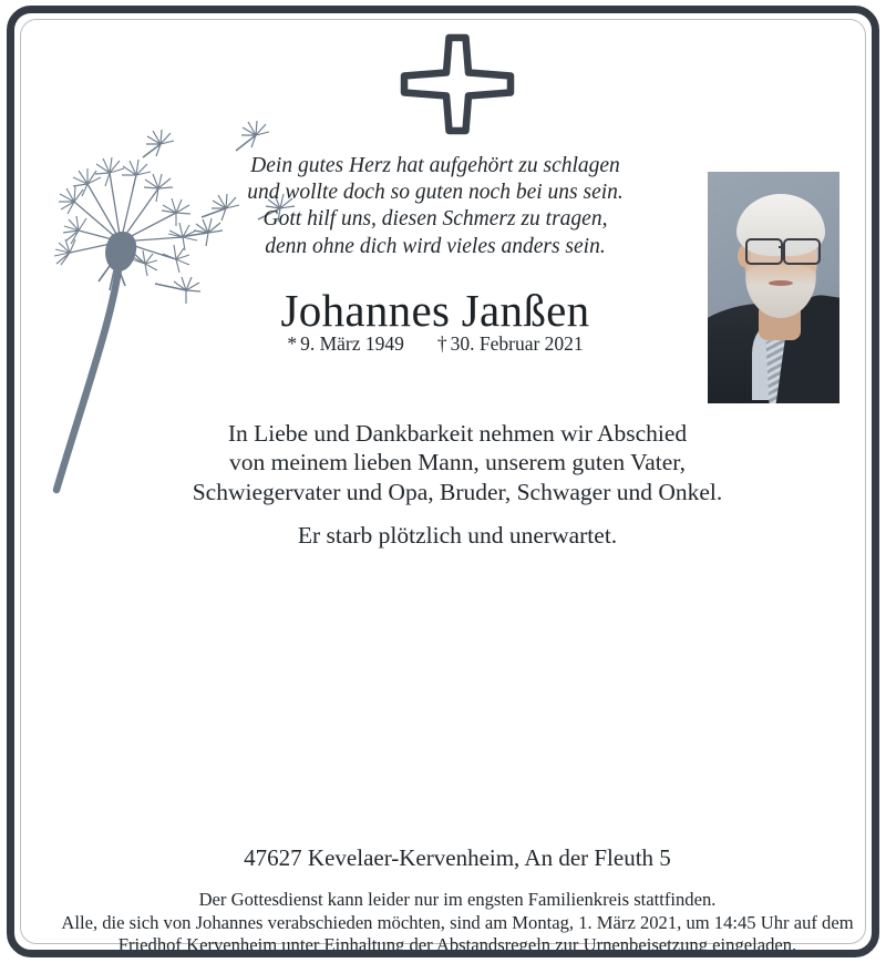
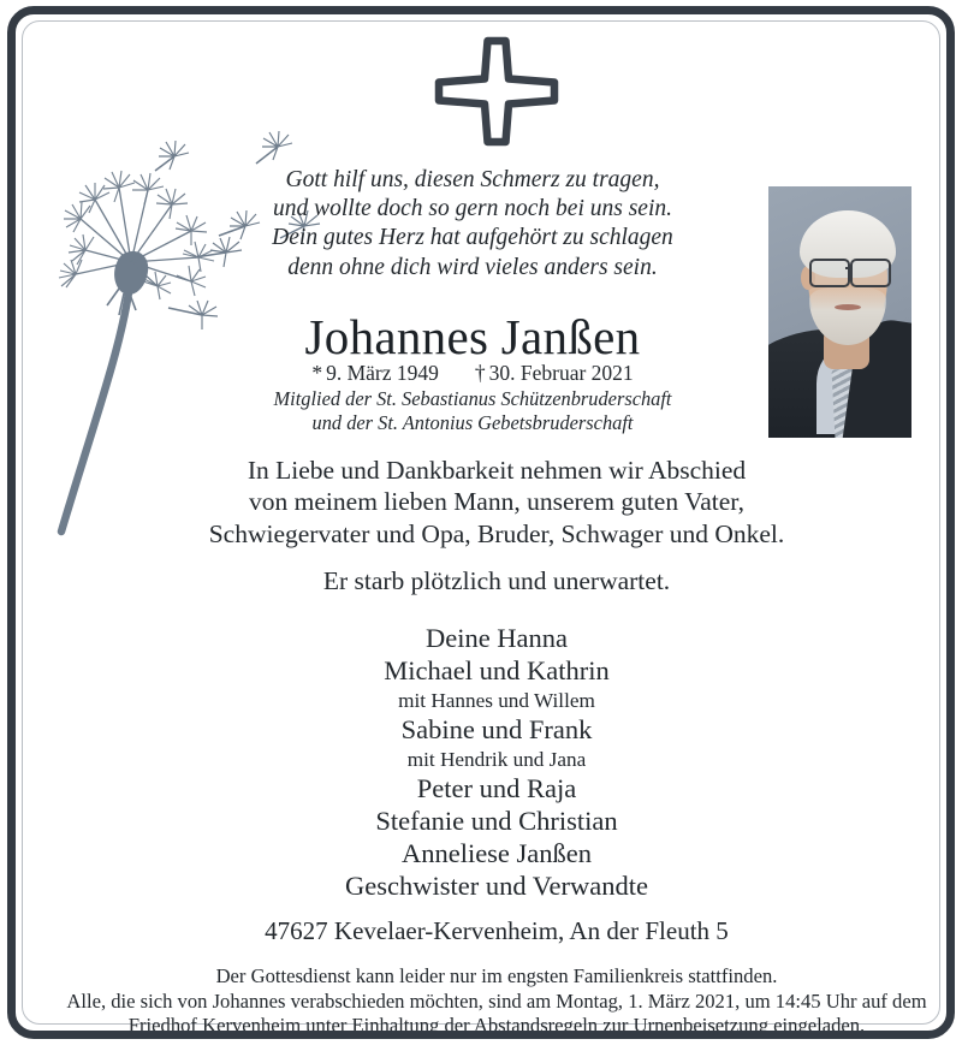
- Dein gutes Herz hat aufgehört zu schlagen
+ Gott hilf uns, diesen Schmerz zu tragen,
- und wollte doch so guten noch bei uns sein.
+ und wollte doch so gern noch bei uns sein.
- Gott hilf uns, diesen Schmerz zu tragen,
+ Dein gutes Herz hat aufgehört zu schlagen
  denn ohne dich wird vieles anders sein.
  Johannes Janßen
  * 9. März 1949 † 30. Februar 2021
+ Mitglied der St. Sebastianus Schützenbruderschaft
+ und der St. Antonius Gebetsbruderschaft
  In Liebe und Dankbarkeit nehmen wir Abschied
  von meinem lieben Mann, unserem guten Vater,
  Schwiegervater und Opa, Bruder, Schwager und Onkel.
  Er starb plötzlich und unerwartet.
+ Deine Hanna
+ Michael und Kathrin
+ mit Hannes und Willem
+ Sabine und Frank
+ mit Hendrik und Jana
+ Peter und Raja
+ Stefanie und Christian
+ Anneliese Janßen
+ Geschwister und Verwandte
  47627 Kevelaer-Kervenheim, An der Fleuth 5
  Der Gottesdienst kann leider nur im engsten Familienkreis stattfinden.
  Alle, die sich von Johannes verabschieden möchten, sind am Montag, 1. März 2021, um 14:45 Uhr auf dem
  Friedhof Kervenheim unter Einhaltung der Abstandsregeln zur Urnenbeisetzung eingeladen.
